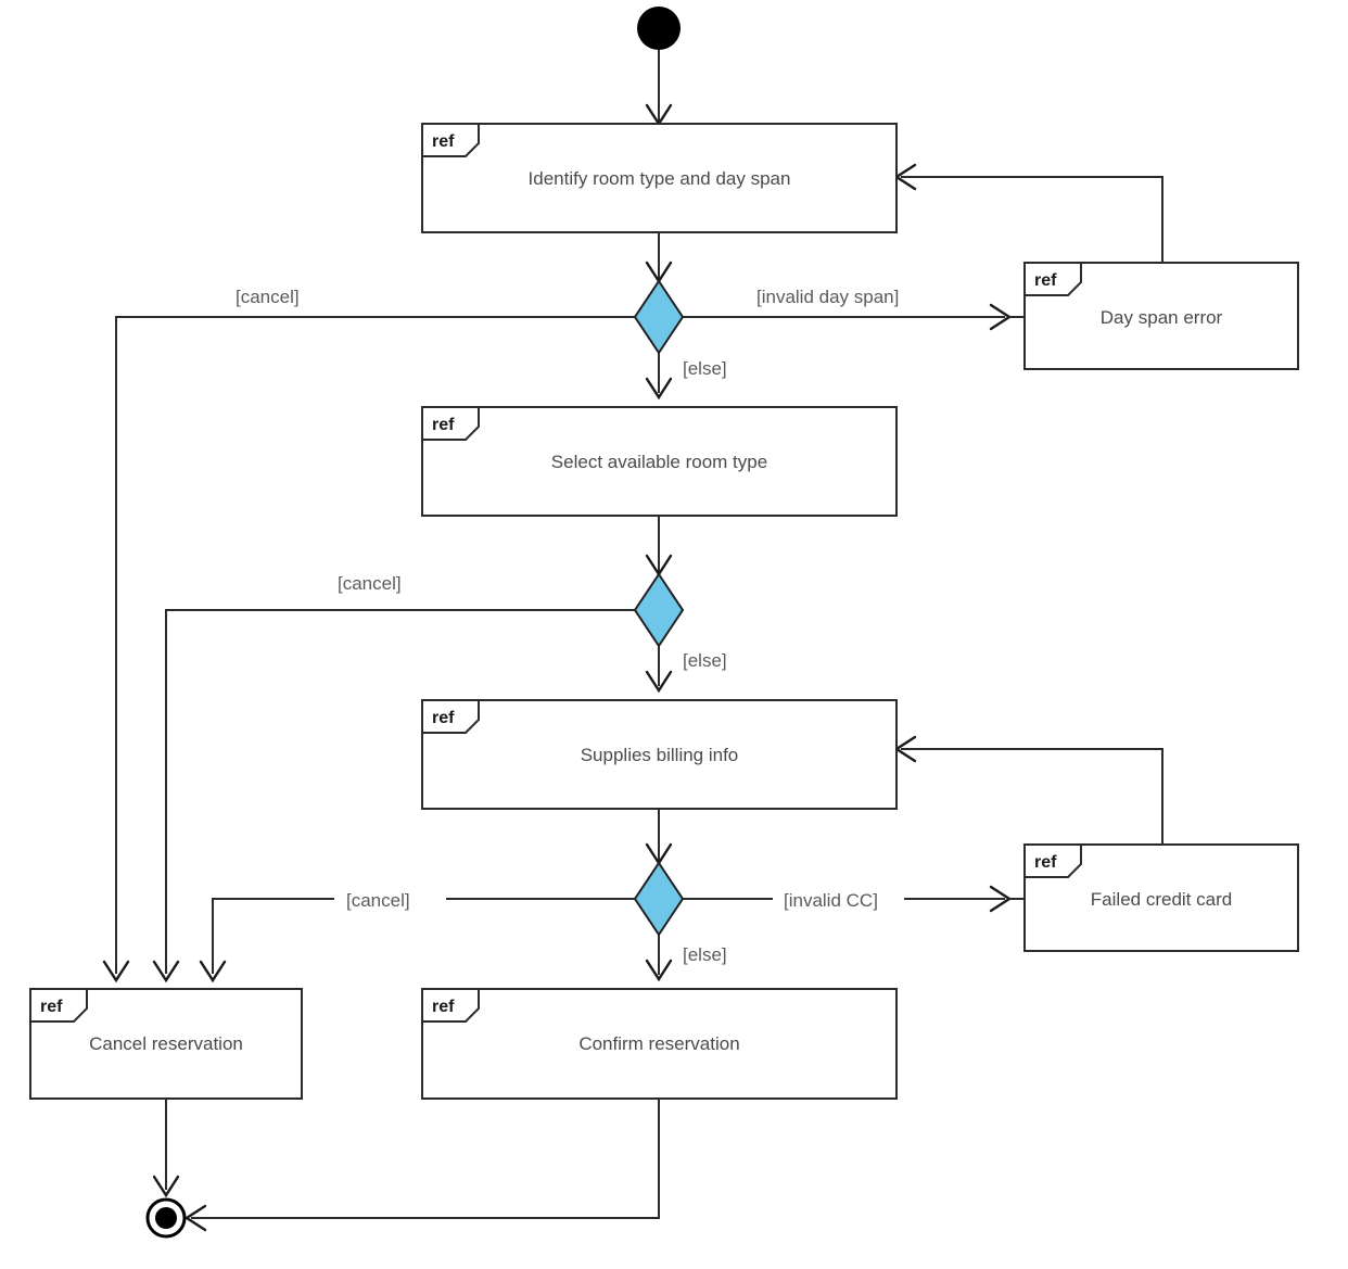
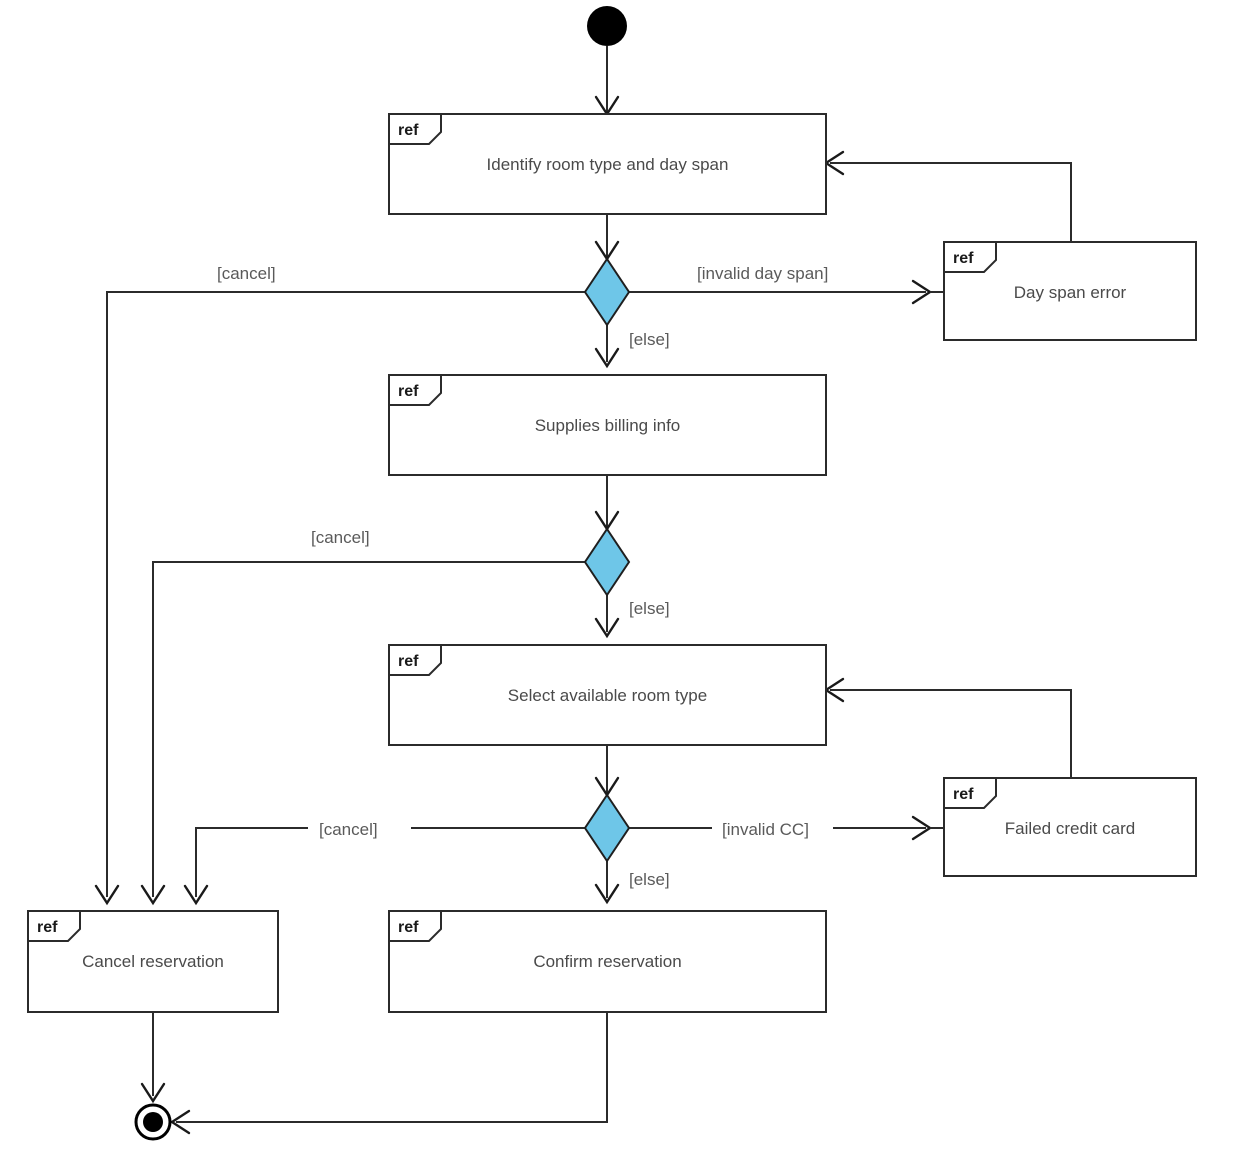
  ref
  Identify room type and day span
  ref
  Day span error
  ref
- Select available room type
+ Supplies billing info
  ref
- Supplies billing info
+ Select available room type
  ref
  Failed credit card
  ref
  Cancel reservation
  ref
  Confirm reservation
  [cancel]
  [invalid day span]
  [else]
  [cancel]
  [else]
  [cancel]
  [invalid CC]
  [else]
